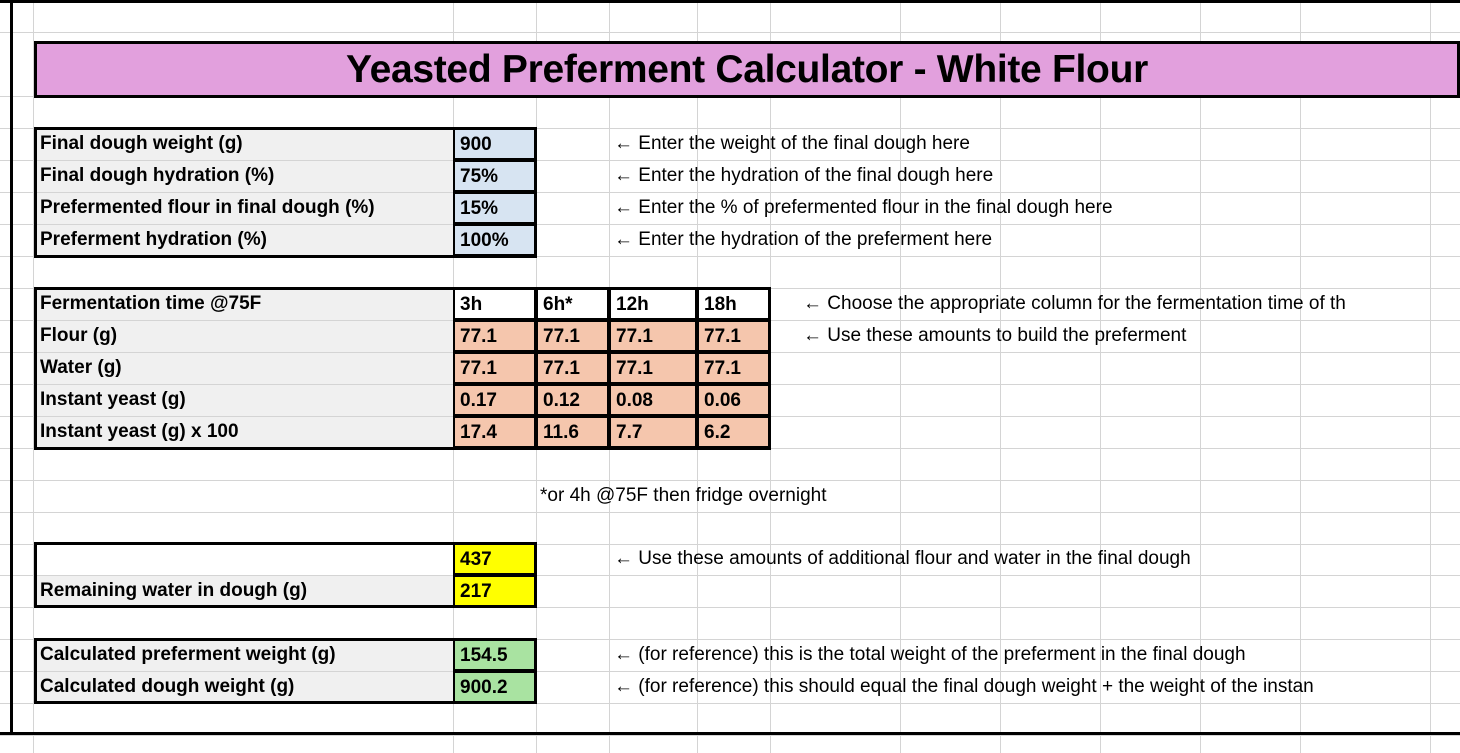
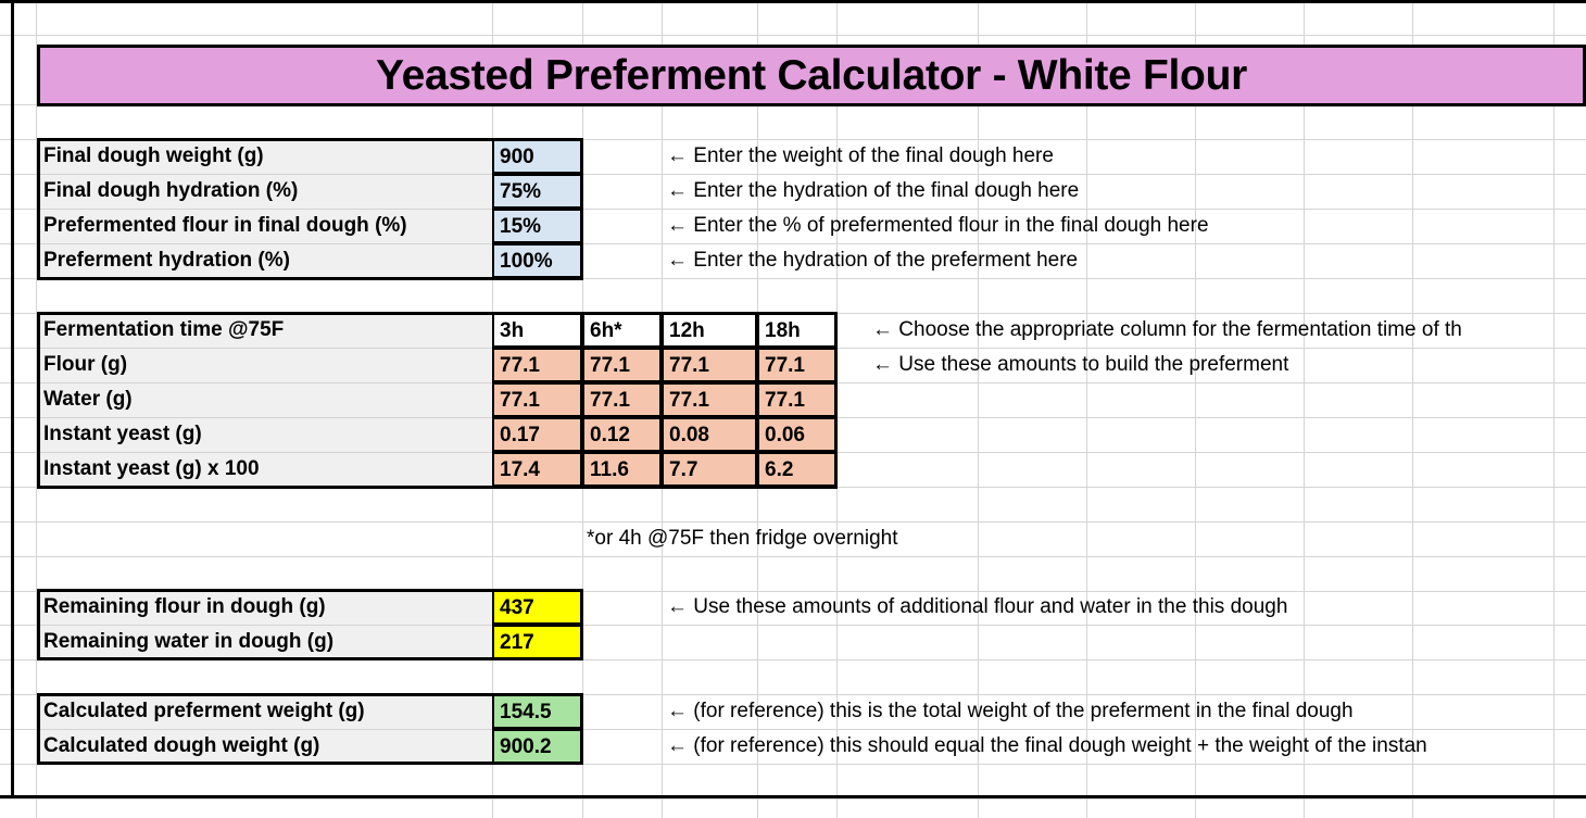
  Yeasted Preferment Calculator - White Flour
  Final dough weight (g)
  900
  ← Enter the weight of the final dough here
  Final dough hydration (%)
  75%
  ← Enter the hydration of the final dough here
  Prefermented flour in final dough (%)
  15%
  ← Enter the % of prefermented flour in the final dough here
  Preferment hydration (%)
  100%
  ← Enter the hydration of the preferment here
  Fermentation time @75F
  3h
  6h*
  12h
  18h
  ← Choose the appropriate column for the fermentation time of th
  Flour (g)
  77.1
  77.1
  77.1
  77.1
  ← Use these amounts to build the preferment
  Water (g)
  77.1
  77.1
  77.1
  77.1
  Instant yeast (g)
  0.17
  0.12
  0.08
  0.06
  Instant yeast (g) x 100
  17.4
  11.6
  7.7
  6.2
  *or 4h @75F then fridge overnight
+ Remaining flour in dough (g)
  437
- ← Use these amounts of additional flour and water in the final dough
+ ← Use these amounts of additional flour and water in the this dough
  Remaining water in dough (g)
  217
  Calculated preferment weight (g)
  154.5
  ← (for reference) this is the total weight of the preferment in the final dough
  Calculated dough weight (g)
  900.2
  ← (for reference) this should equal the final dough weight + the weight of the instan
